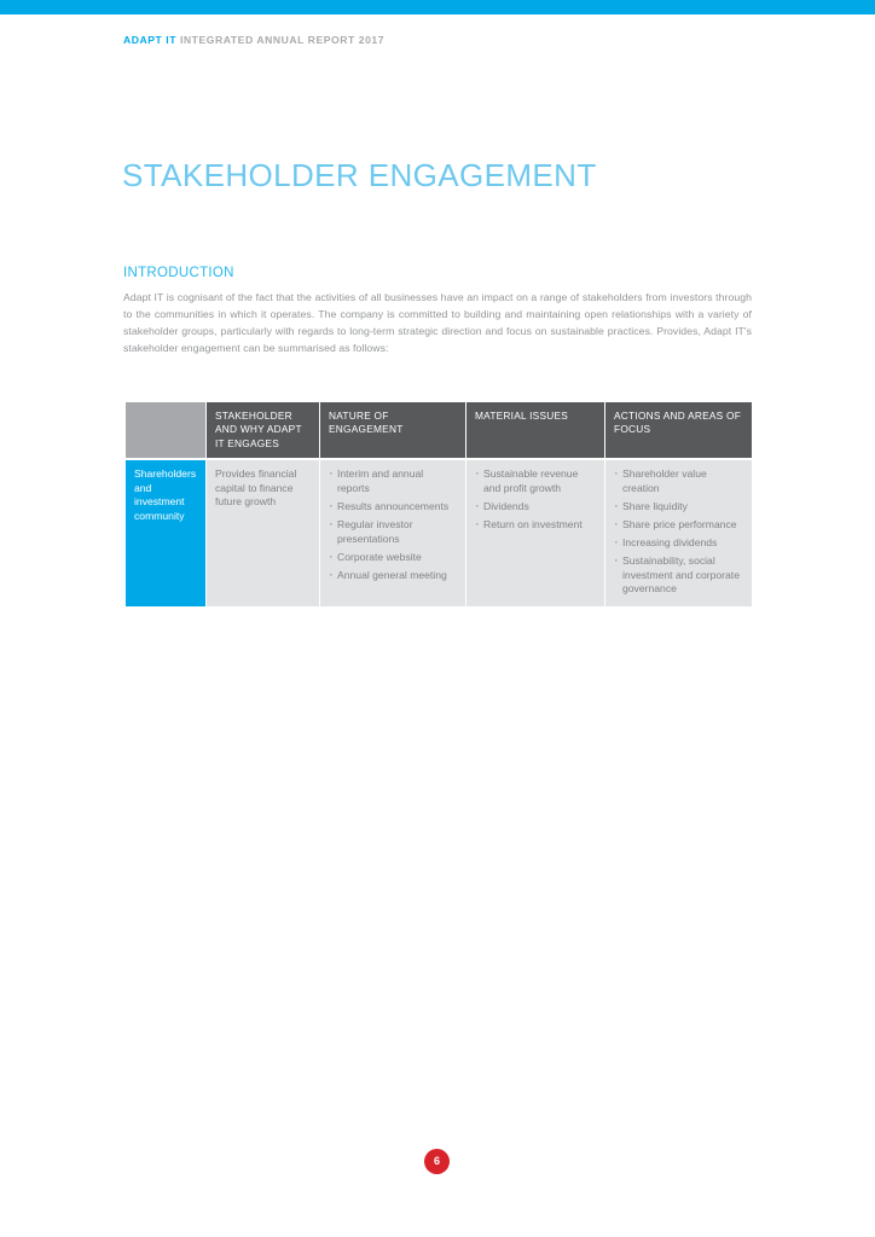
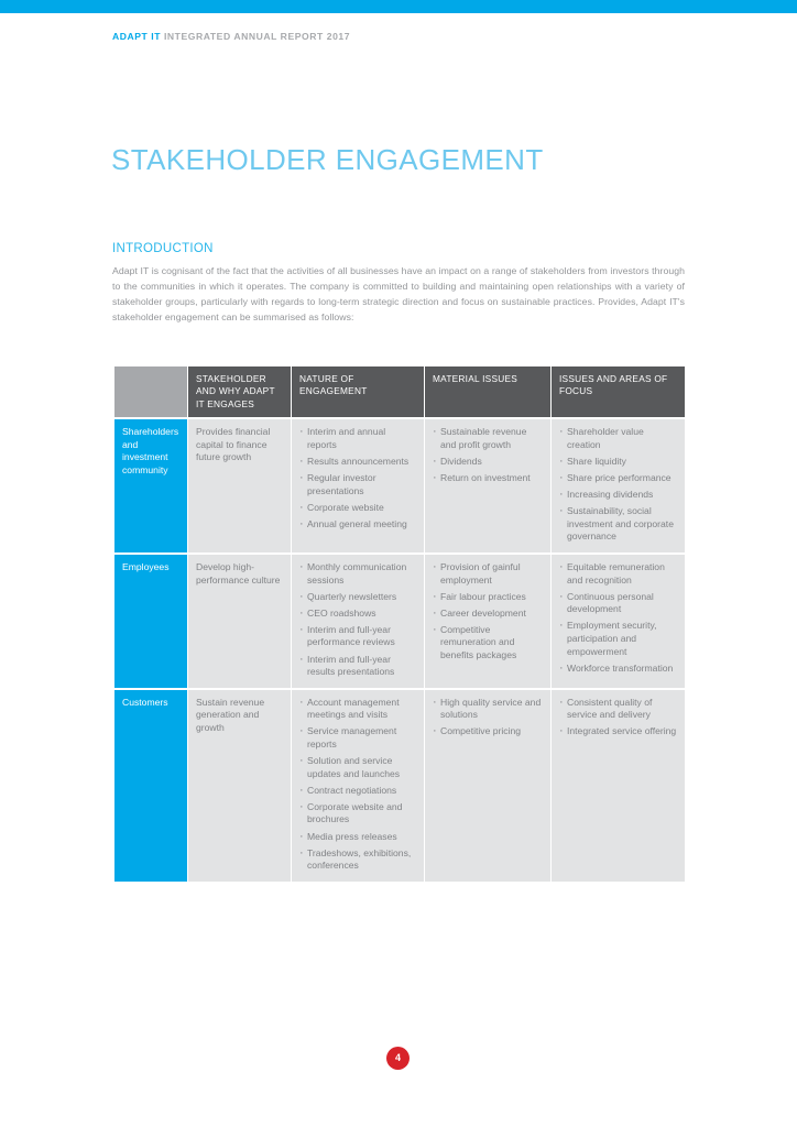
  ADAPT IT INTEGRATED ANNUAL REPORT 2017
  STAKEHOLDER ENGAGEMENT
  INTRODUCTION
  Adapt IT is cognisant of the fact that the activities of all businesses have an impact on a range of stakeholders from investors through to the communities in which it operates. The company is committed to building and maintaining open relationships with a variety of stakeholder groups, particularly with regards to long-term strategic direction and focus on sustainable practices. Provides, Adapt IT's stakeholder engagement can be summarised as follows:
- 	STAKEHOLDER AND WHY ADAPT IT ENGAGES	NATURE OF ENGAGEMENT	MATERIAL ISSUES	ACTIONS AND AREAS OF FOCUS
+ 	STAKEHOLDER AND WHY ADAPT IT ENGAGES	NATURE OF ENGAGEMENT	MATERIAL ISSUES	ISSUES AND AREAS OF FOCUS
  Shareholders and investment community	Provides financial capital to finance future growth	Interim and annual reports Results announcements Regular investor presentations Corporate website Annual general meeting	Sustainable revenue and profit growth Dividends Return on investment	Shareholder value creation Share liquidity Share price performance Increasing dividends Sustainability, social investment and corporate governance
+ Employees	Develop high-performance culture	Monthly communication sessions Quarterly newsletters CEO roadshows Interim and full-year performance reviews Interim and full-year results presentations	Provision of gainful employment Fair labour practices Career development Competitive remuneration and benefits packages	Equitable remuneration and recognition Continuous personal development Employment security, participation and empowerment Workforce transformation
+ Customers	Sustain revenue generation and growth	Account management meetings and visits Service management reports Solution and service updates and launches Contract negotiations Corporate website and brochures Media press releases Tradeshows, exhibitions, conferences	High quality service and solutions Competitive pricing	Consistent quality of service and delivery Integrated service offering
- 6
+ 4
